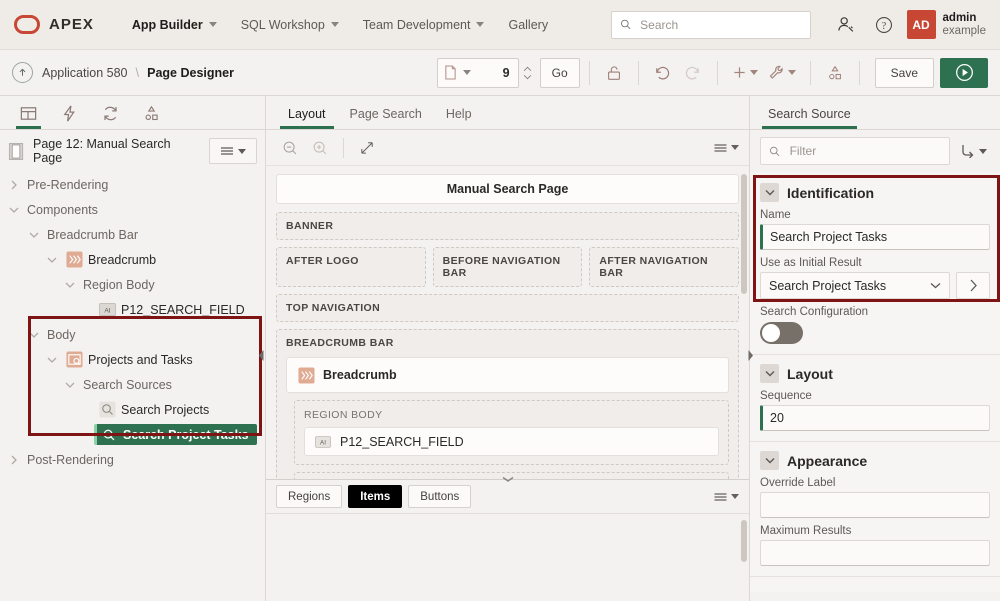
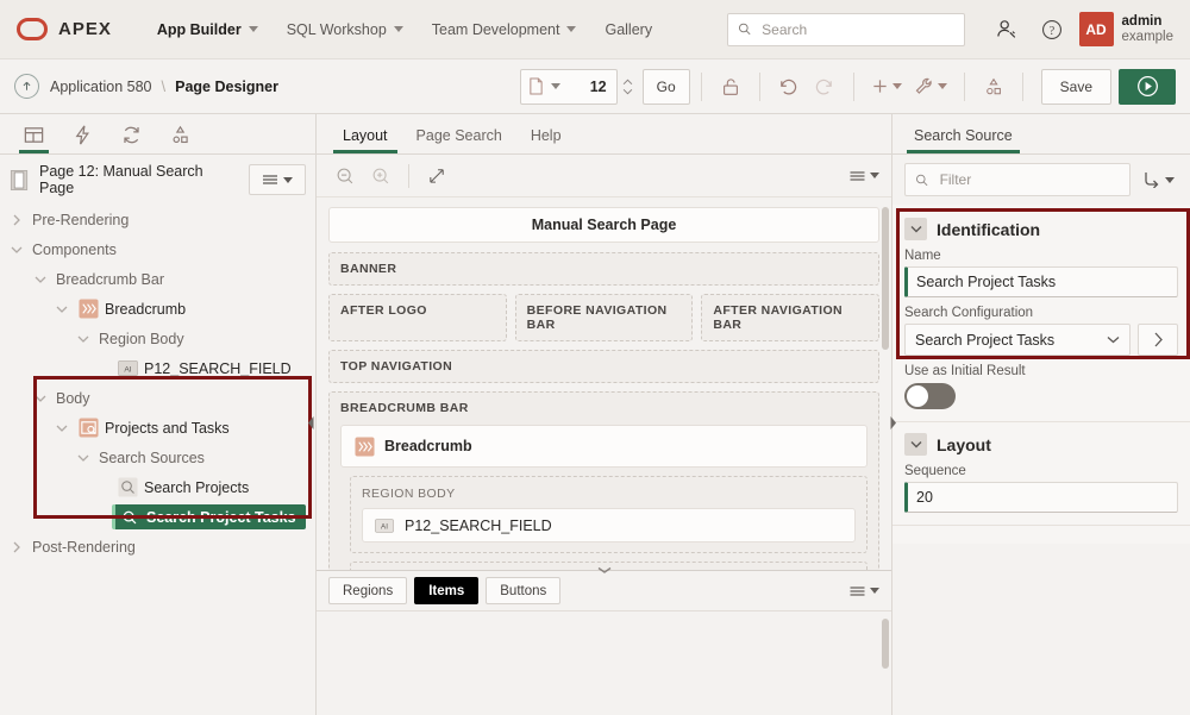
  APEX
  App Builder
  SQL Workshop
  Team Development
  Gallery
  Search
  ?
  AD
  admin
  example
  Application 580
  \
  Page Designer
- 9
+ 12
  Go
  Save
  Page 12: Manual Search Page
  Pre-Rendering
  Components
  Breadcrumb Bar
  Breadcrumb
  Region Body
  P12_SEARCH_FIELD
  Body
  Projects and Tasks
  Search Sources
  Search Projects
  Search Project Tasks
  Post-Rendering
  Layout
  Page Search
  Help
  Manual Search Page
  BANNER
  AFTER LOGO
  BEFORE NAVIGATION BAR
  AFTER NAVIGATION BAR
  TOP NAVIGATION
  BREADCRUMB BAR
  Breadcrumb
  REGION BODY
  P12_SEARCH_FIELD
  Regions
  Items
  Buttons
  Search Source
  Filter
  Identification
  Name
  Search Project Tasks
- Use as Initial Result
+ Search Configuration
  Search Project Tasks
- Search Configuration
+ Use as Initial Result
  Layout
  Sequence
  20
- Appearance
- Override Label
- Maximum Results
